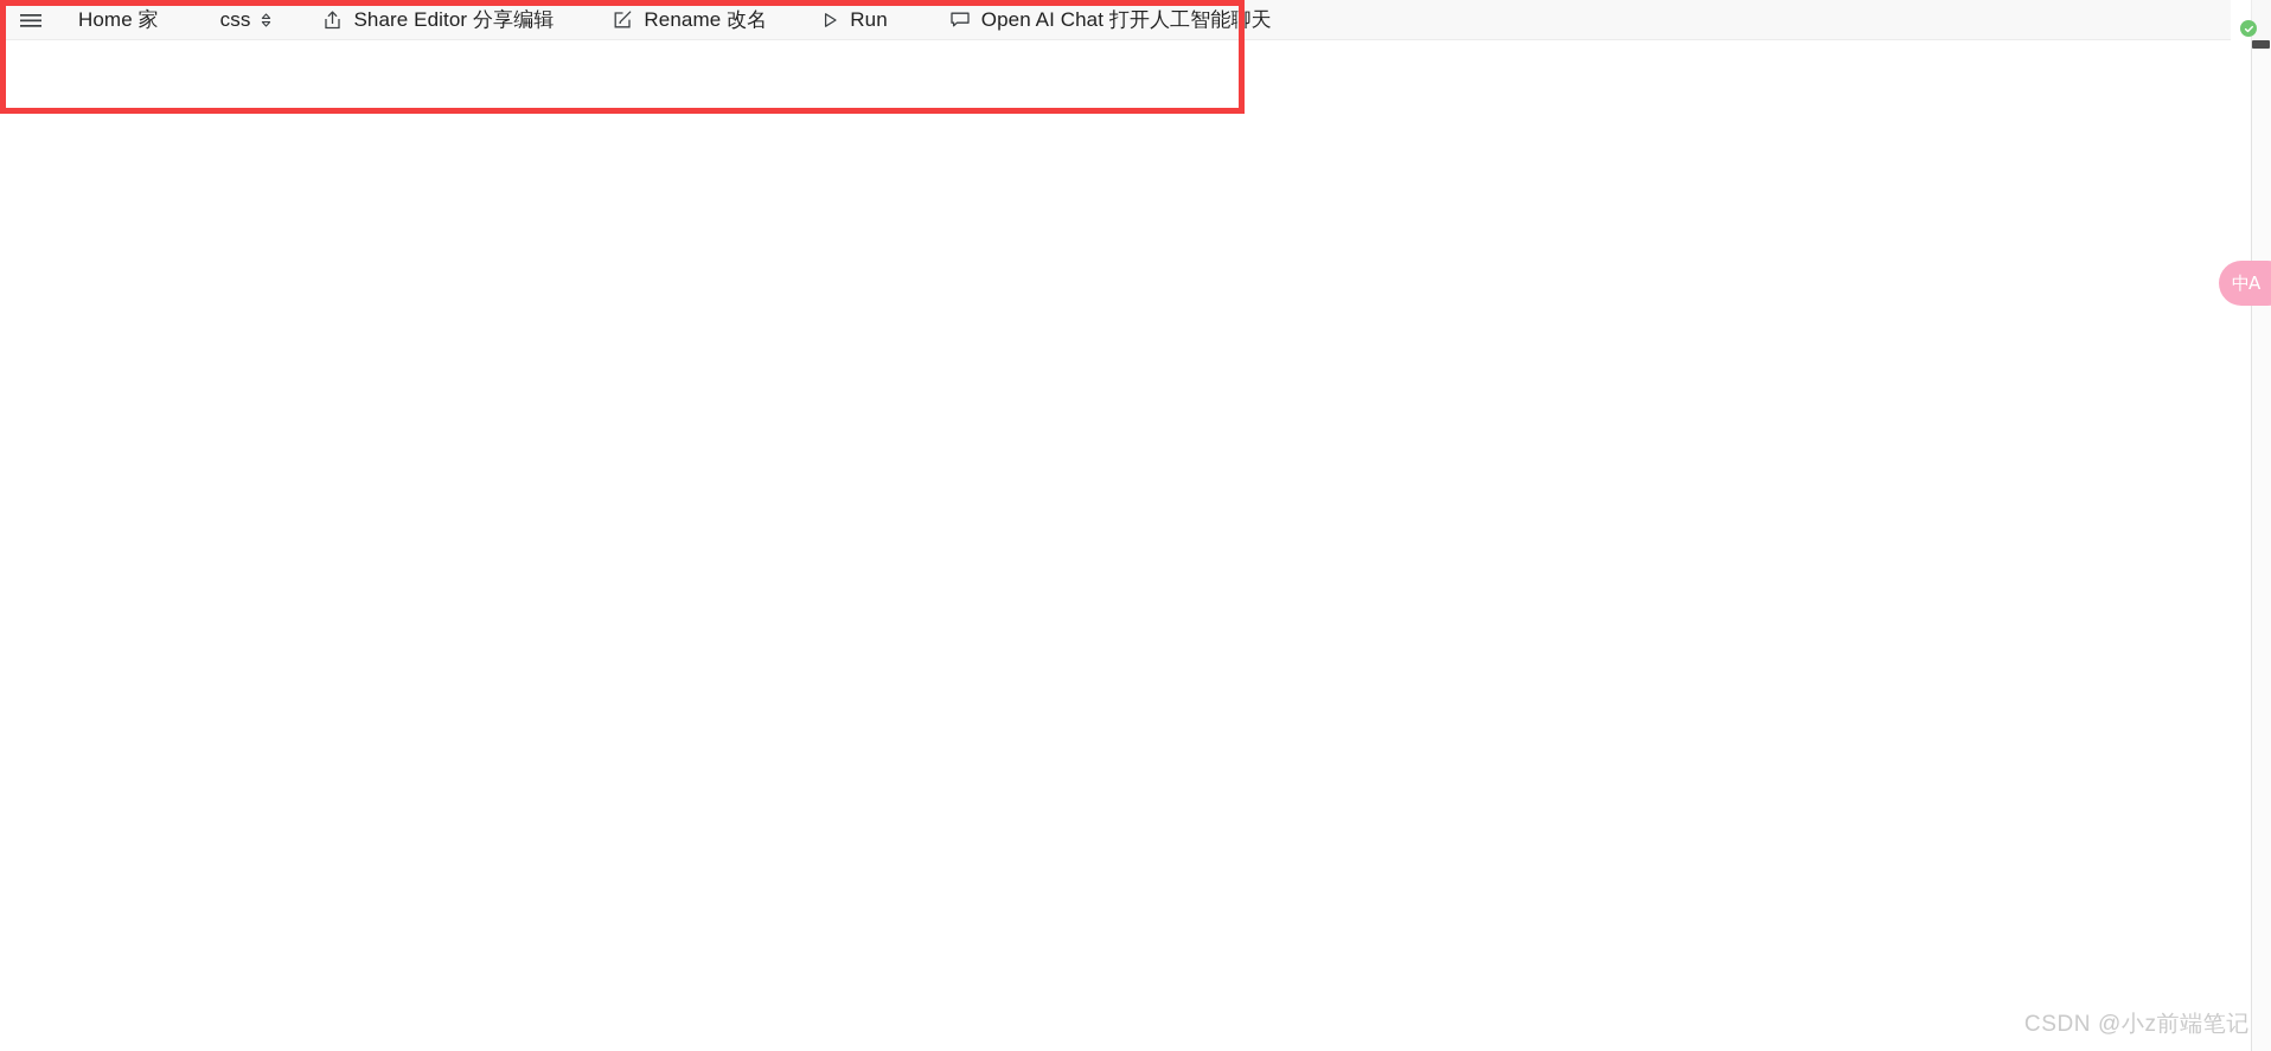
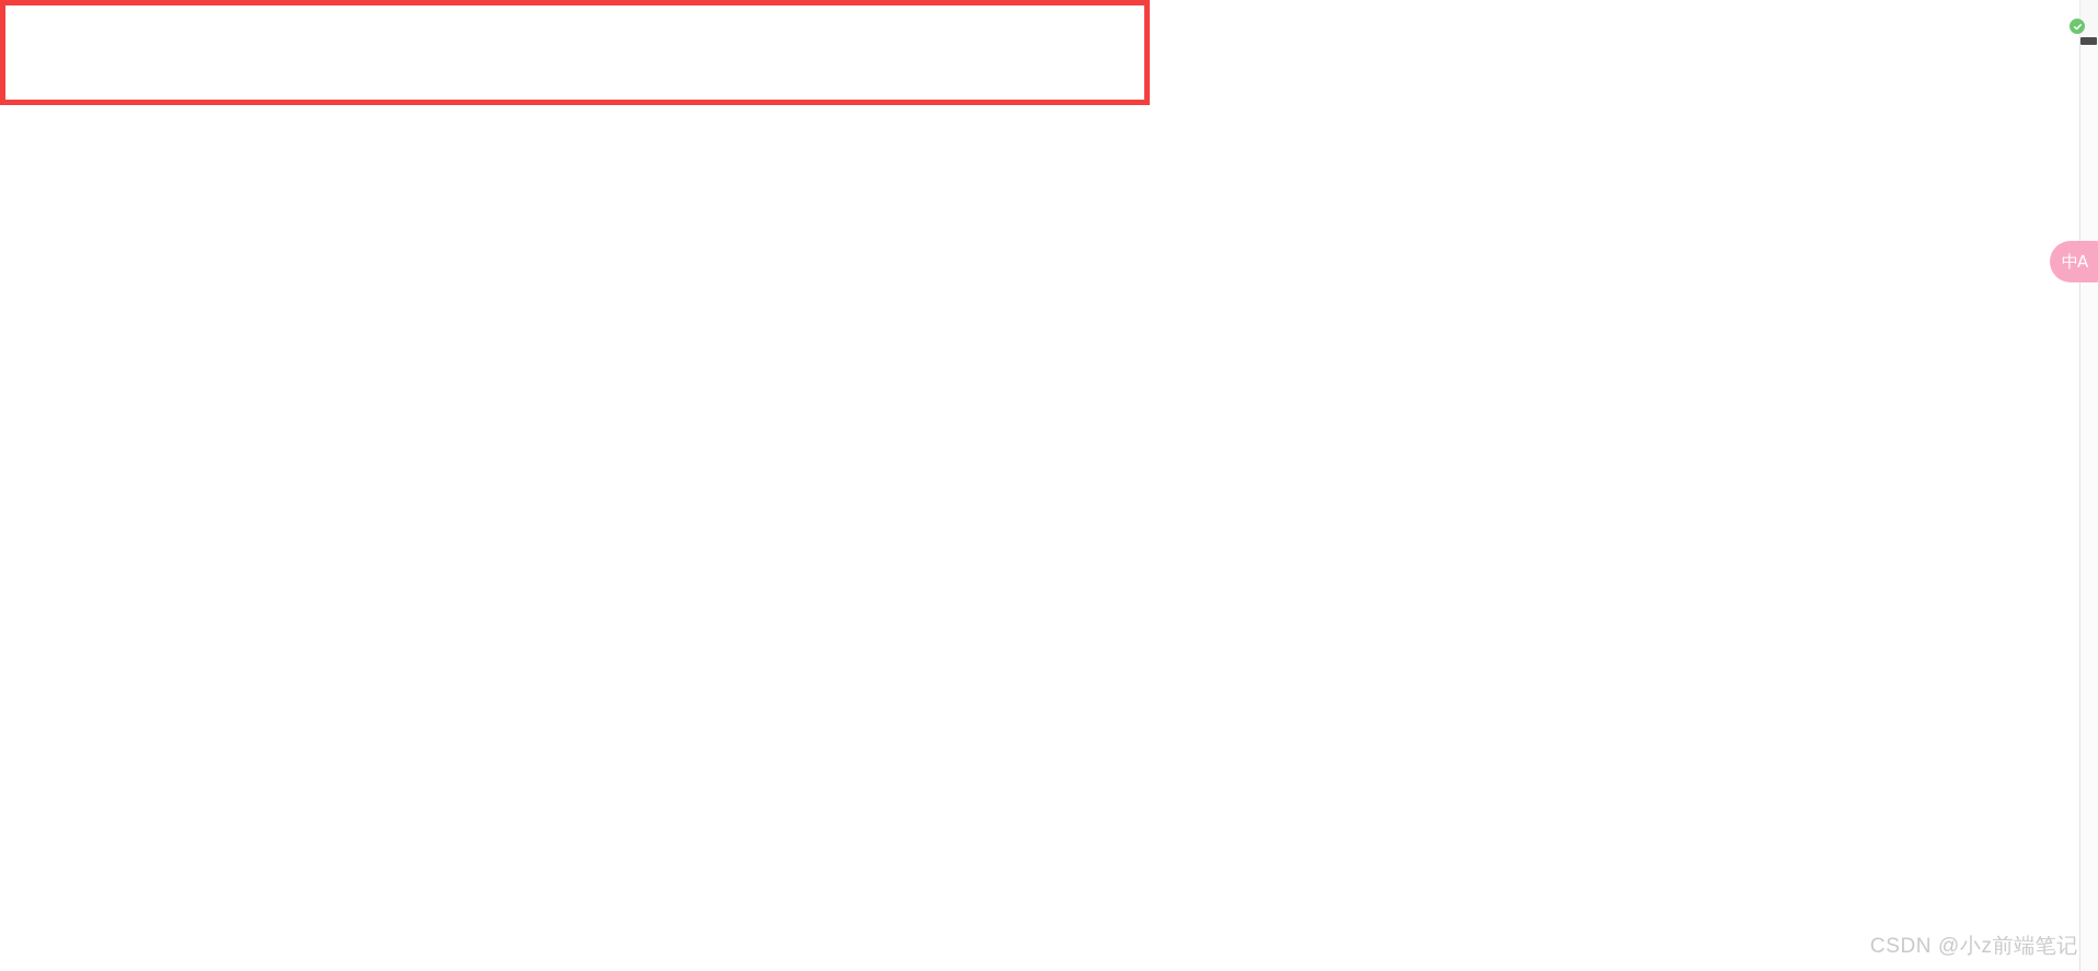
- Home 家
- css
- Share Editor 分享编辑
- Rename 改名
- Run
- Open AI Chat 打开人工智能聊天
  中A
  CSDN @小z前端笔记
